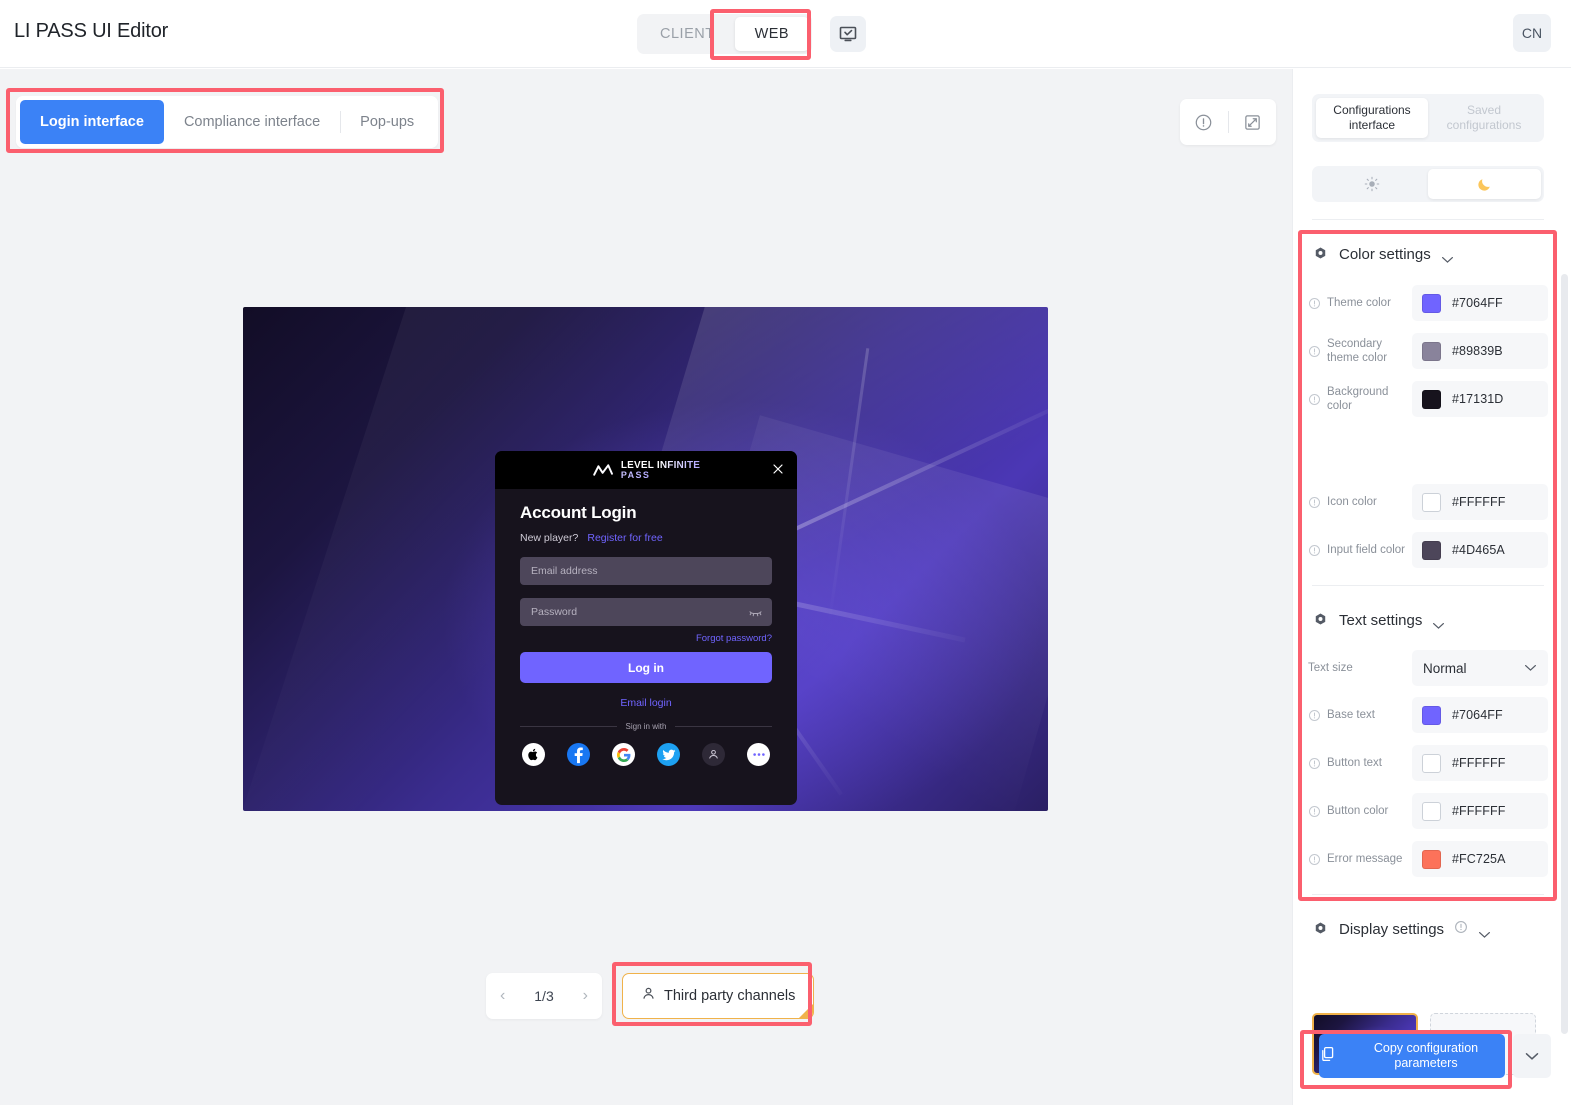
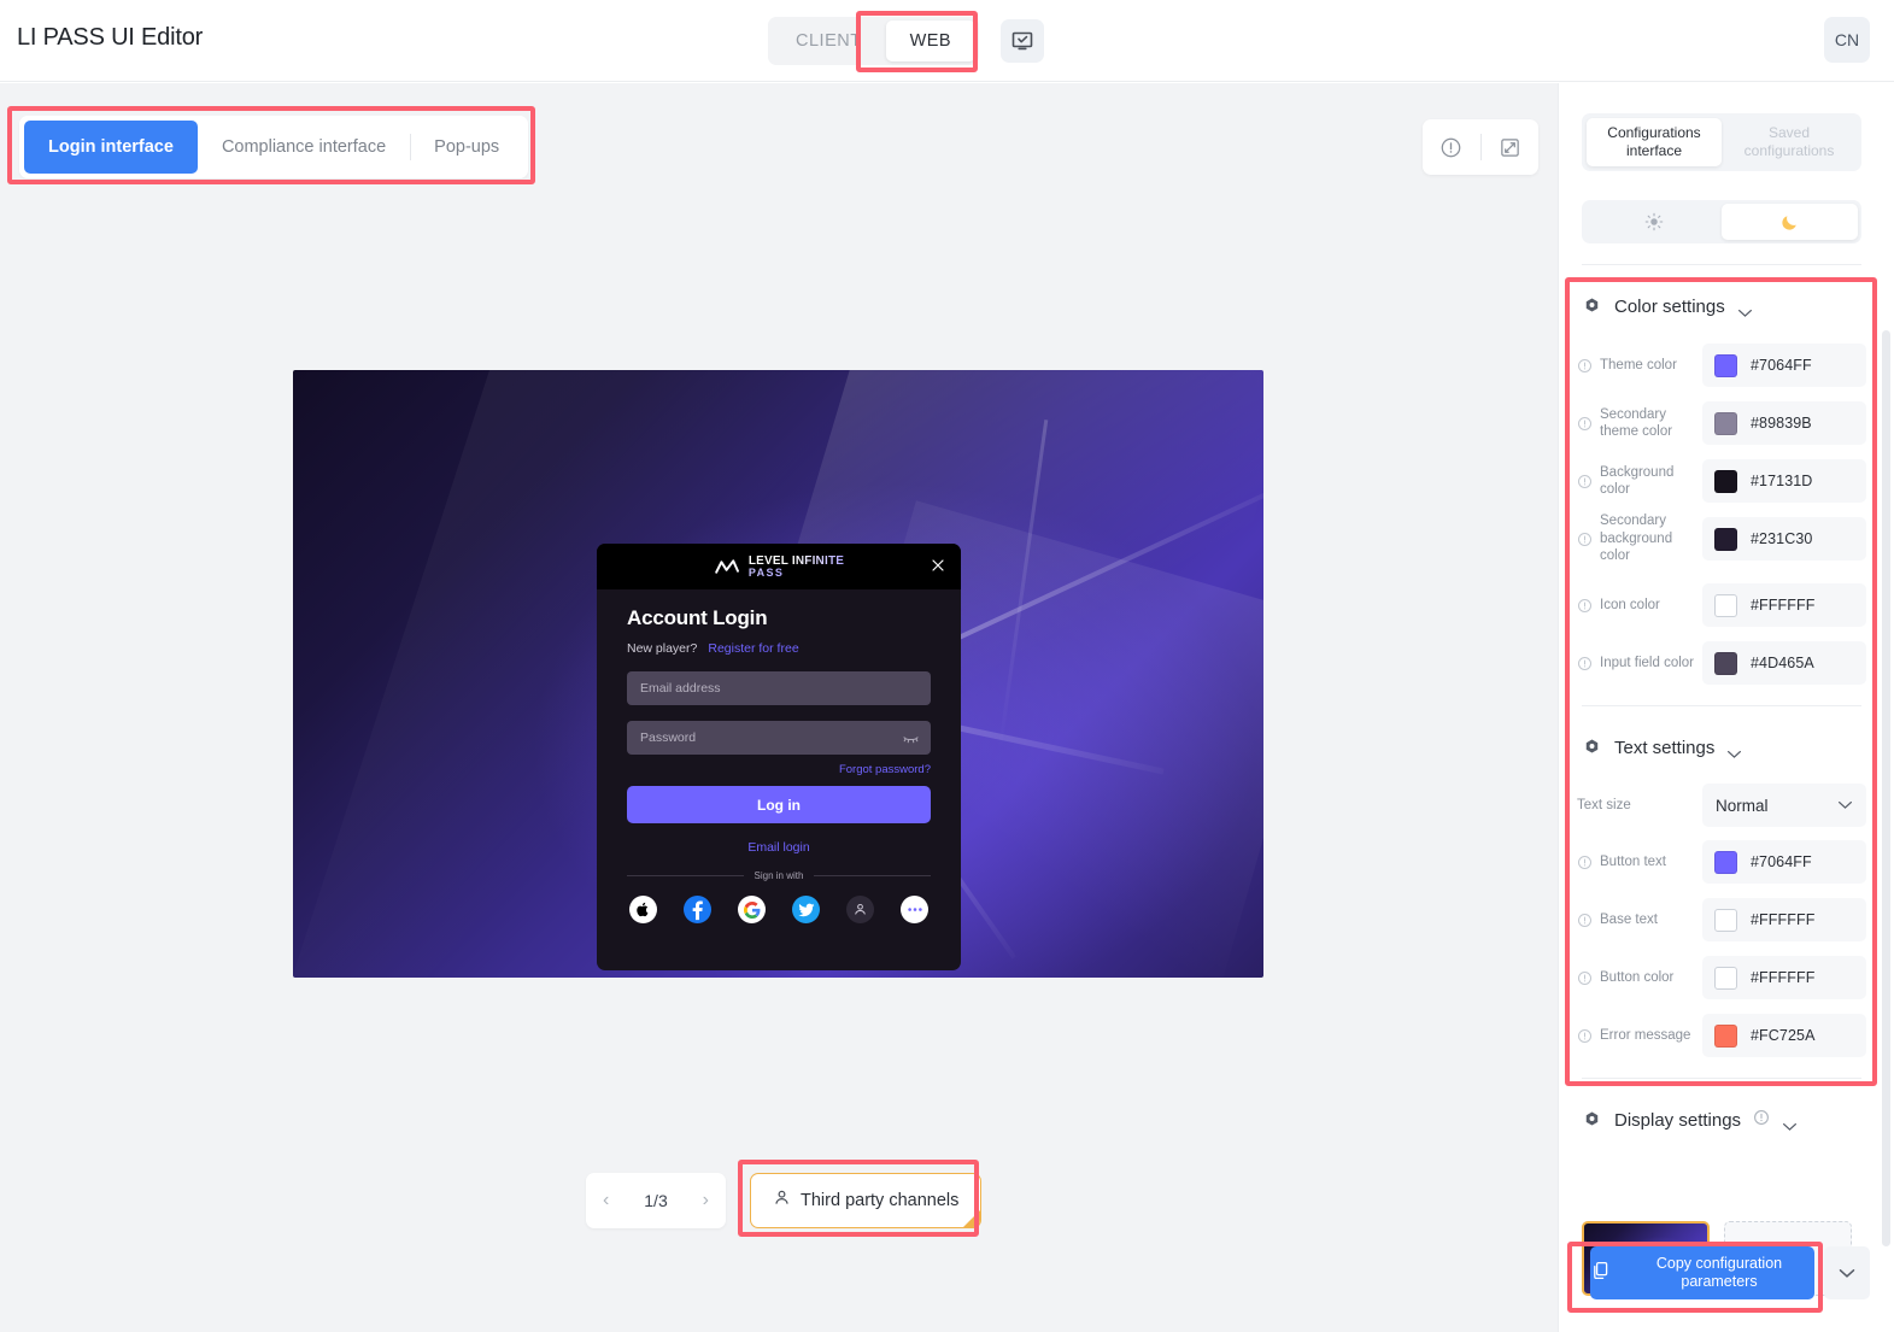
  LI PASS UI Editor
  CLIENT
  WEB
  CN
  Login interface
  Compliance interface
  Pop-ups
  LEVEL INFINITE
  PASS
  Account Login
  New player?
  Register for free
  Email address
  Password
  Forgot password?
  Log in
  Email login
  Sign in with
  ‹
  1/3
  ›
  Third party channels
  Configurations interface
  Saved configurations
  Color settings
  Theme color
  #7064FF
  Secondary theme color
  #89839B
  Background color
  #17131D
+ Secondary background color
+ #231C30
  Icon color
  #FFFFFF
  Input field color
  #4D465A
  Text settings
  Text size
  Normal
- Base text
+ Button text
  #7064FF
- Button text
+ Base text
  #FFFFFF
  Button color
  #FFFFFF
  Error message
  #FC725A
  Display settings
  Copy configuration parameters
